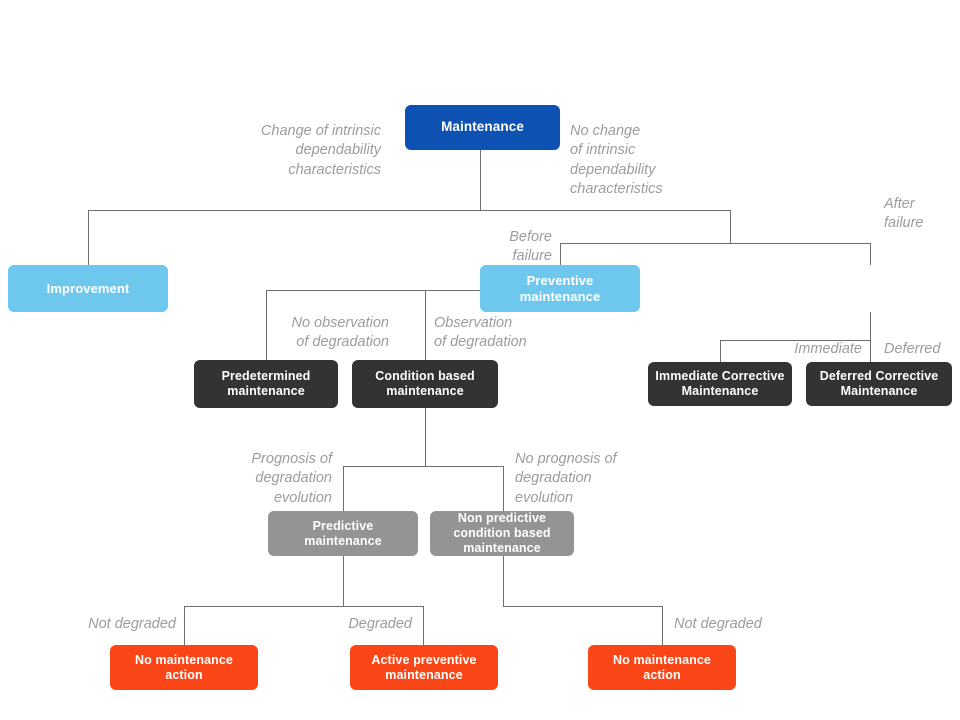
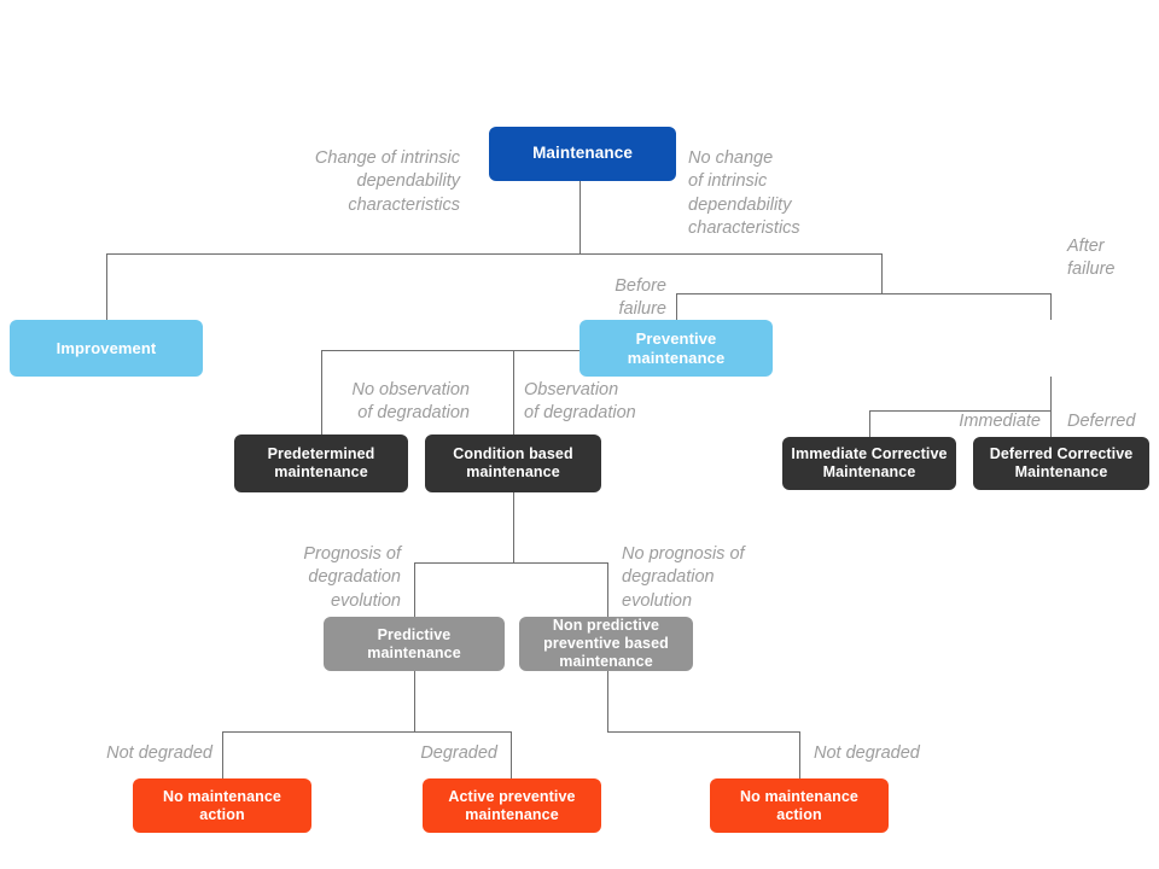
  Change of intrinsic
  dependability
  characteristics
  No change
  of intrinsic
  dependability
  characteristics
  Before
  failure
  After
  failure
  No observation
  of degradation
  Observation
  of degradation
  Immediate
  Deferred
  Prognosis of
  degradation
  evolution
  No prognosis of
  degradation
  evolution
  Not degraded
  Degraded
  Not degraded
  Maintenance
  Improvement
  Preventive maintenance
  Predetermined maintenance
  Condition based maintenance
  Immediate Corrective Maintenance
  Deferred Corrective Maintenance
  Predictive maintenance
- Non predictive condition based maintenance
+ Non predictive preventive based maintenance
  No maintenance action
  Active preventive maintenance
  No maintenance action
